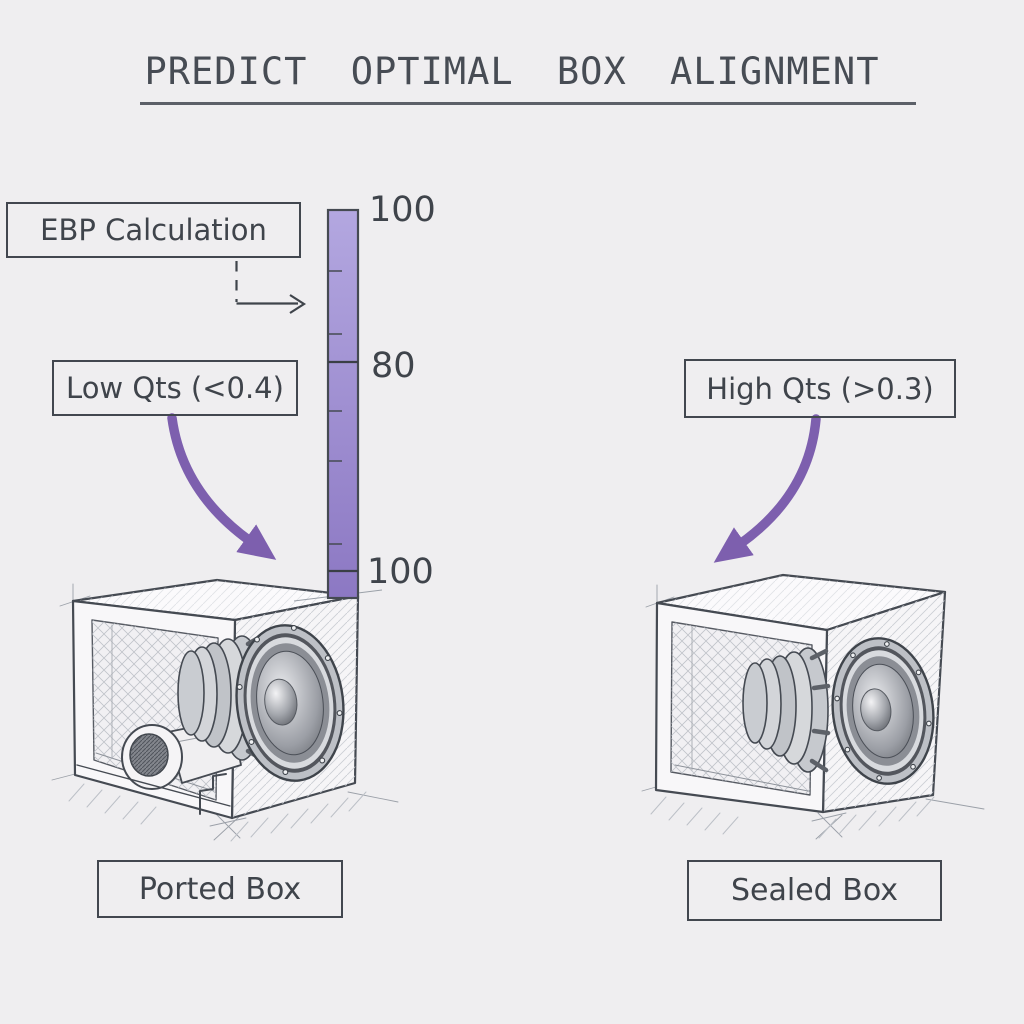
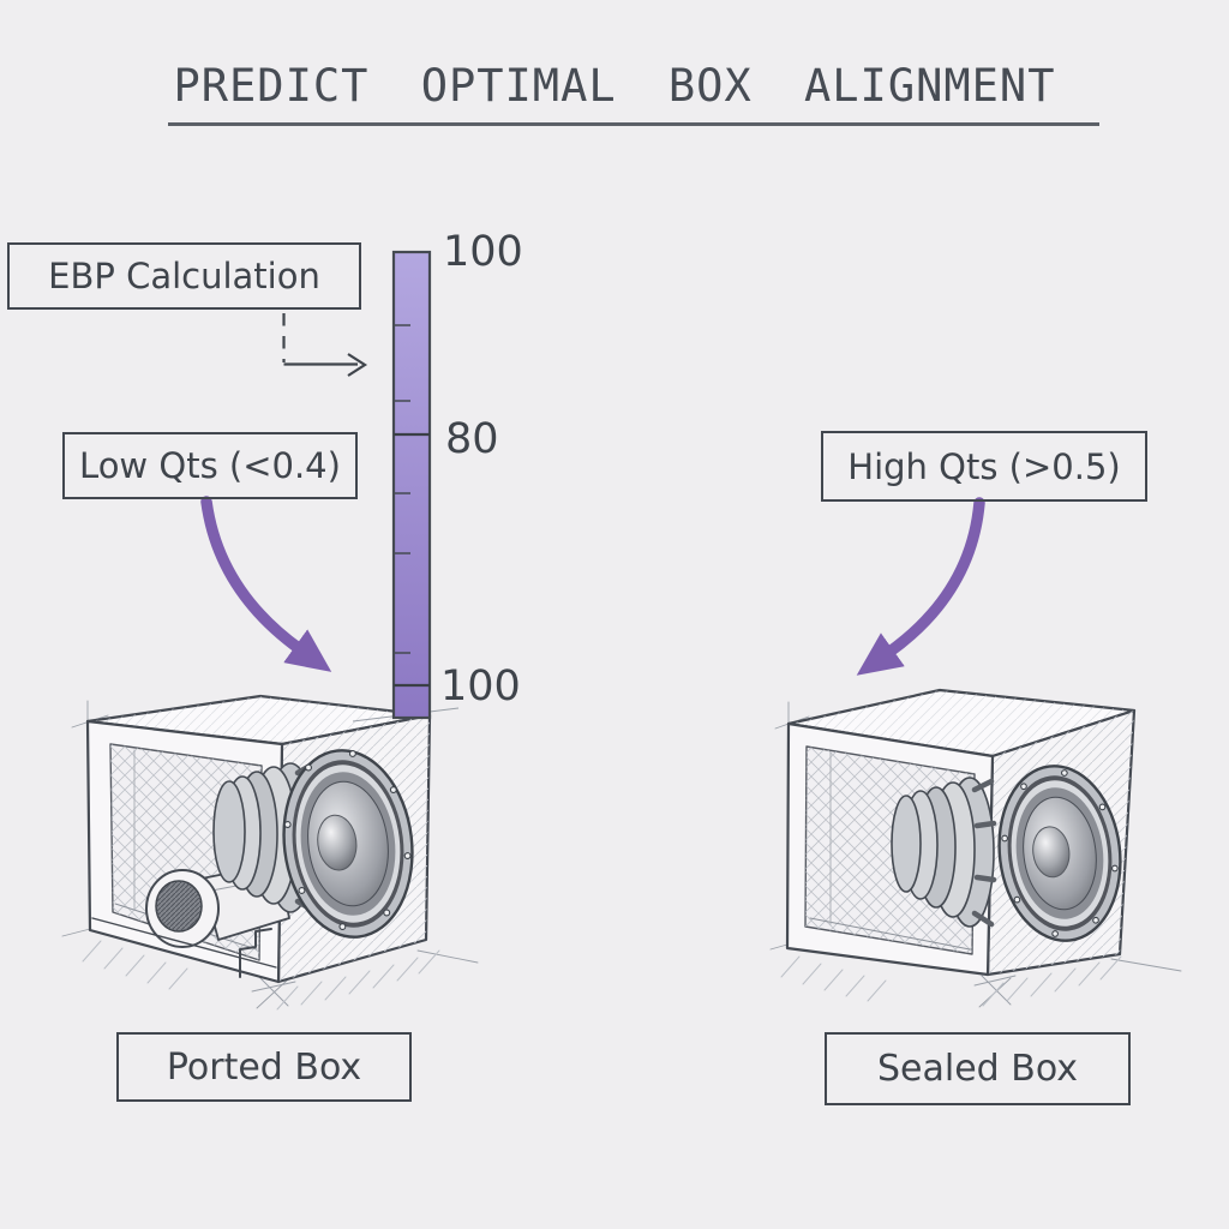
  PREDICT OPTIMAL BOX ALIGNMENT
  EBP Calculation
  Low Qts (<0.4)
- High Qts (>0.3)
+ High Qts (>0.5)
  Ported Box
  Sealed Box
  100
  80
  100
